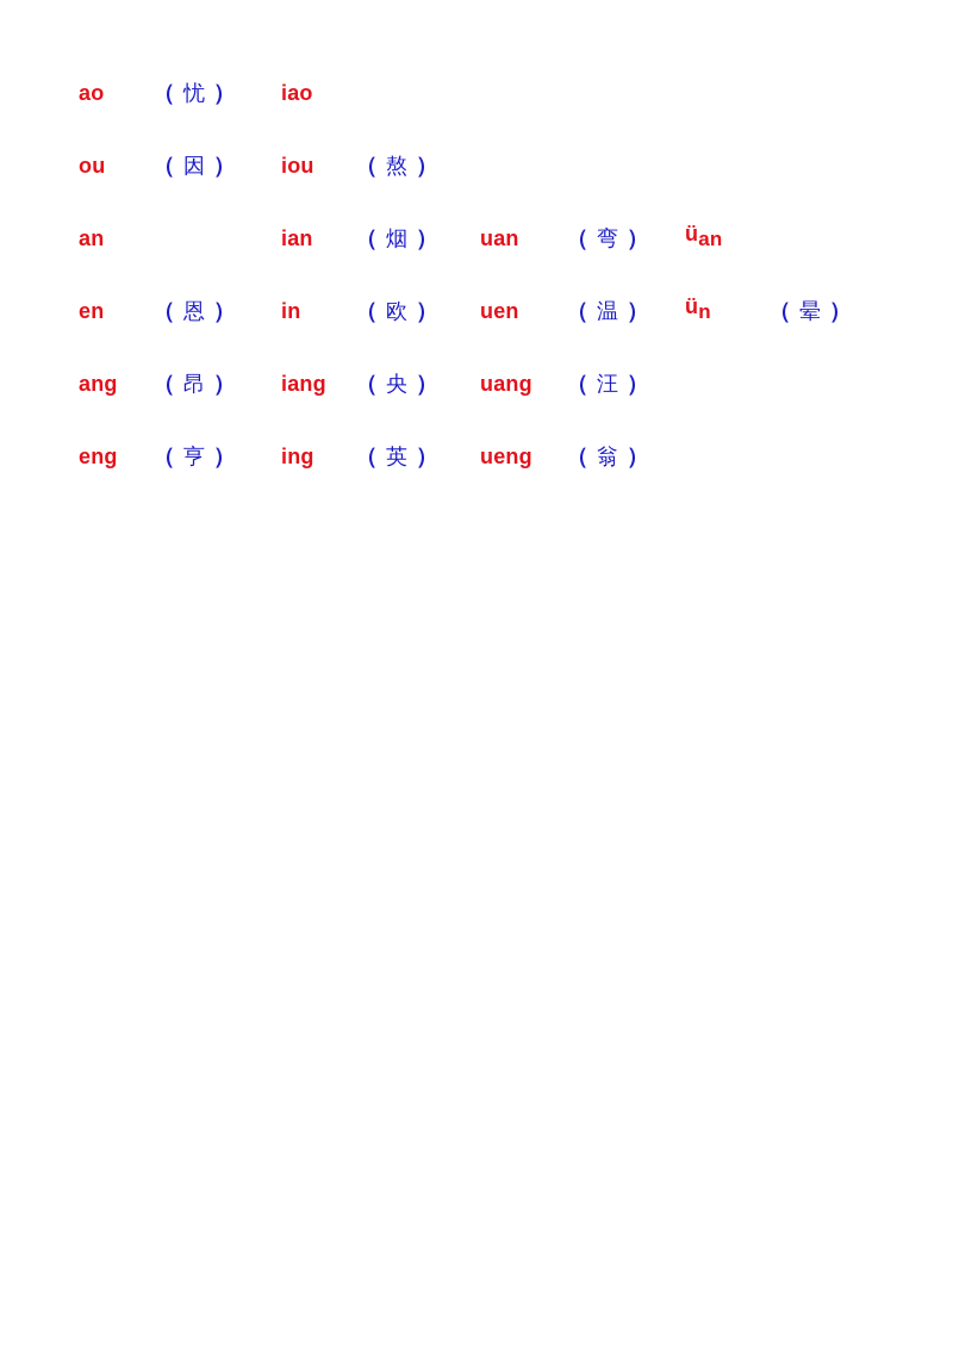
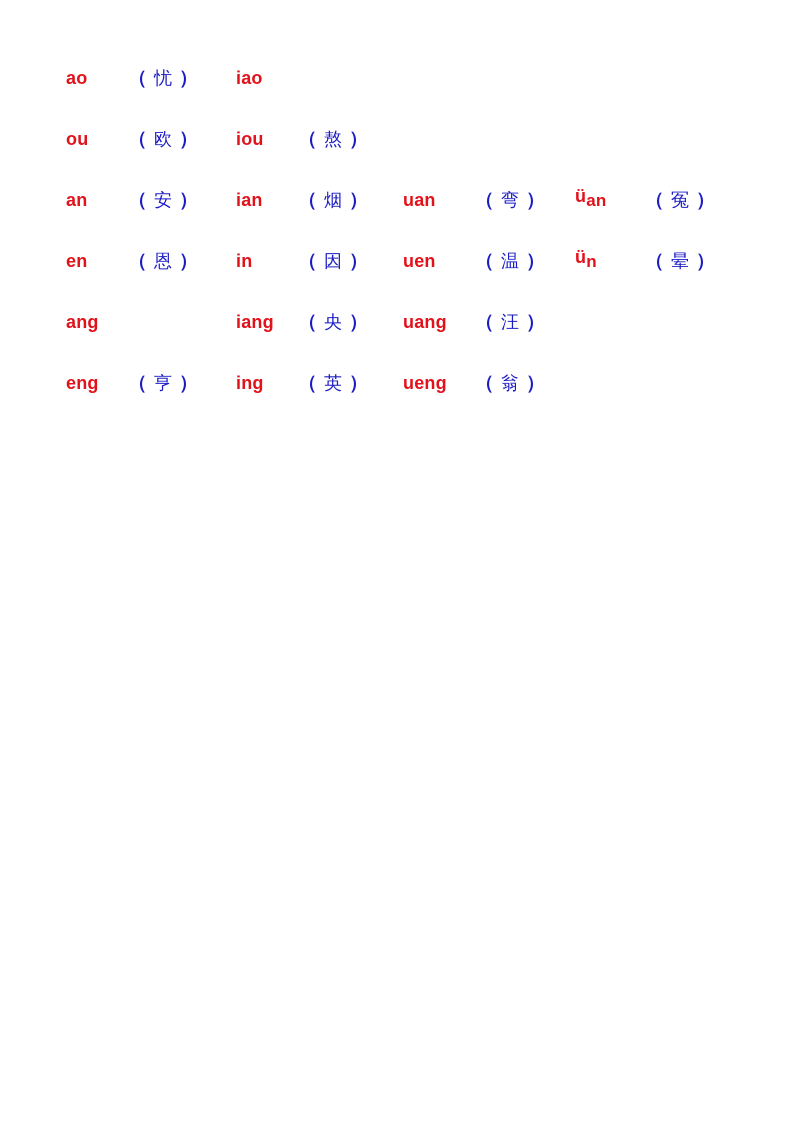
  ao
  （ 忧 ）
  iao
  ou
- （ 因 ）
+ （ 欧 ）
  iou
  （ 熬 ）
  an
+ （ 安 ）
  ian
  （ 烟 ）
  uan
  （ 弯 ）
  üan
+ （ 冤 ）
  en
  （ 恩 ）
  in
- （ 欧 ）
+ （ 因 ）
  uen
  （ 温 ）
  ün
  （ 晕 ）
  ang
- （ 昂 ）
  iang
  （ 央 ）
  uang
  （ 汪 ）
  eng
  （ 亨 ）
  ing
  （ 英 ）
  ueng
  （ 翁 ）
